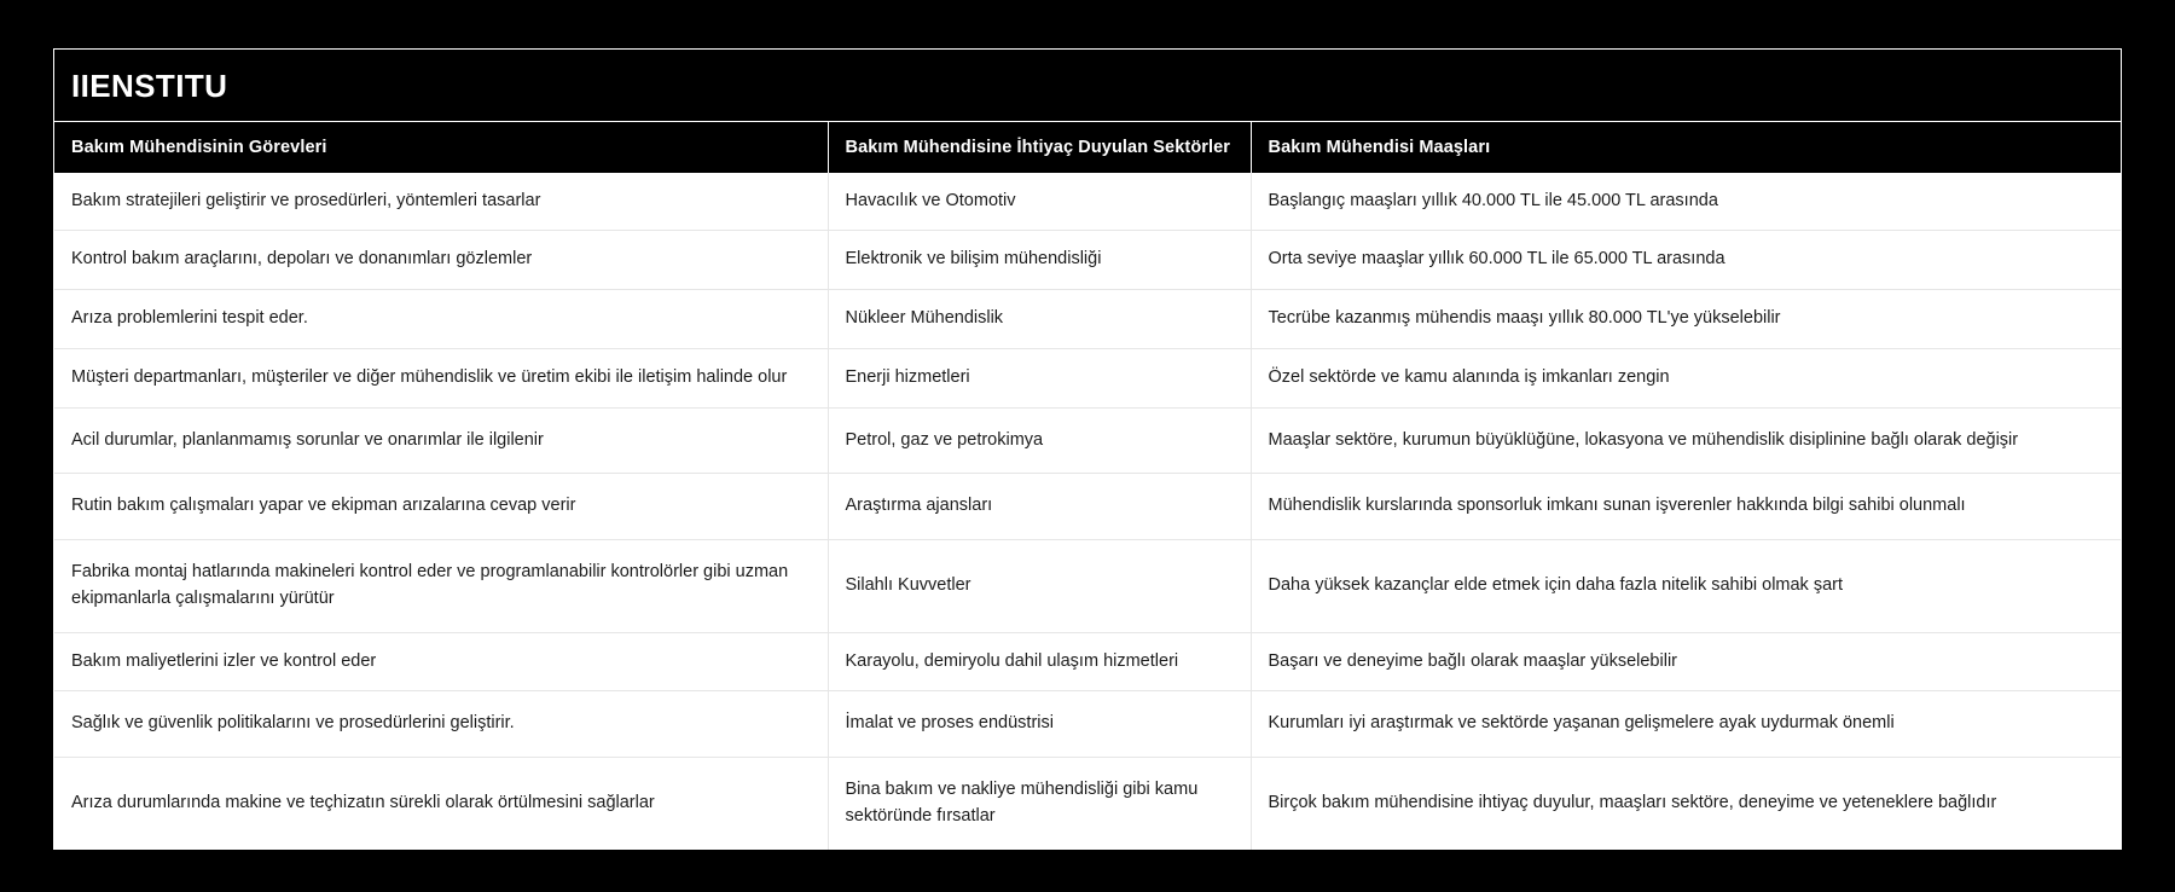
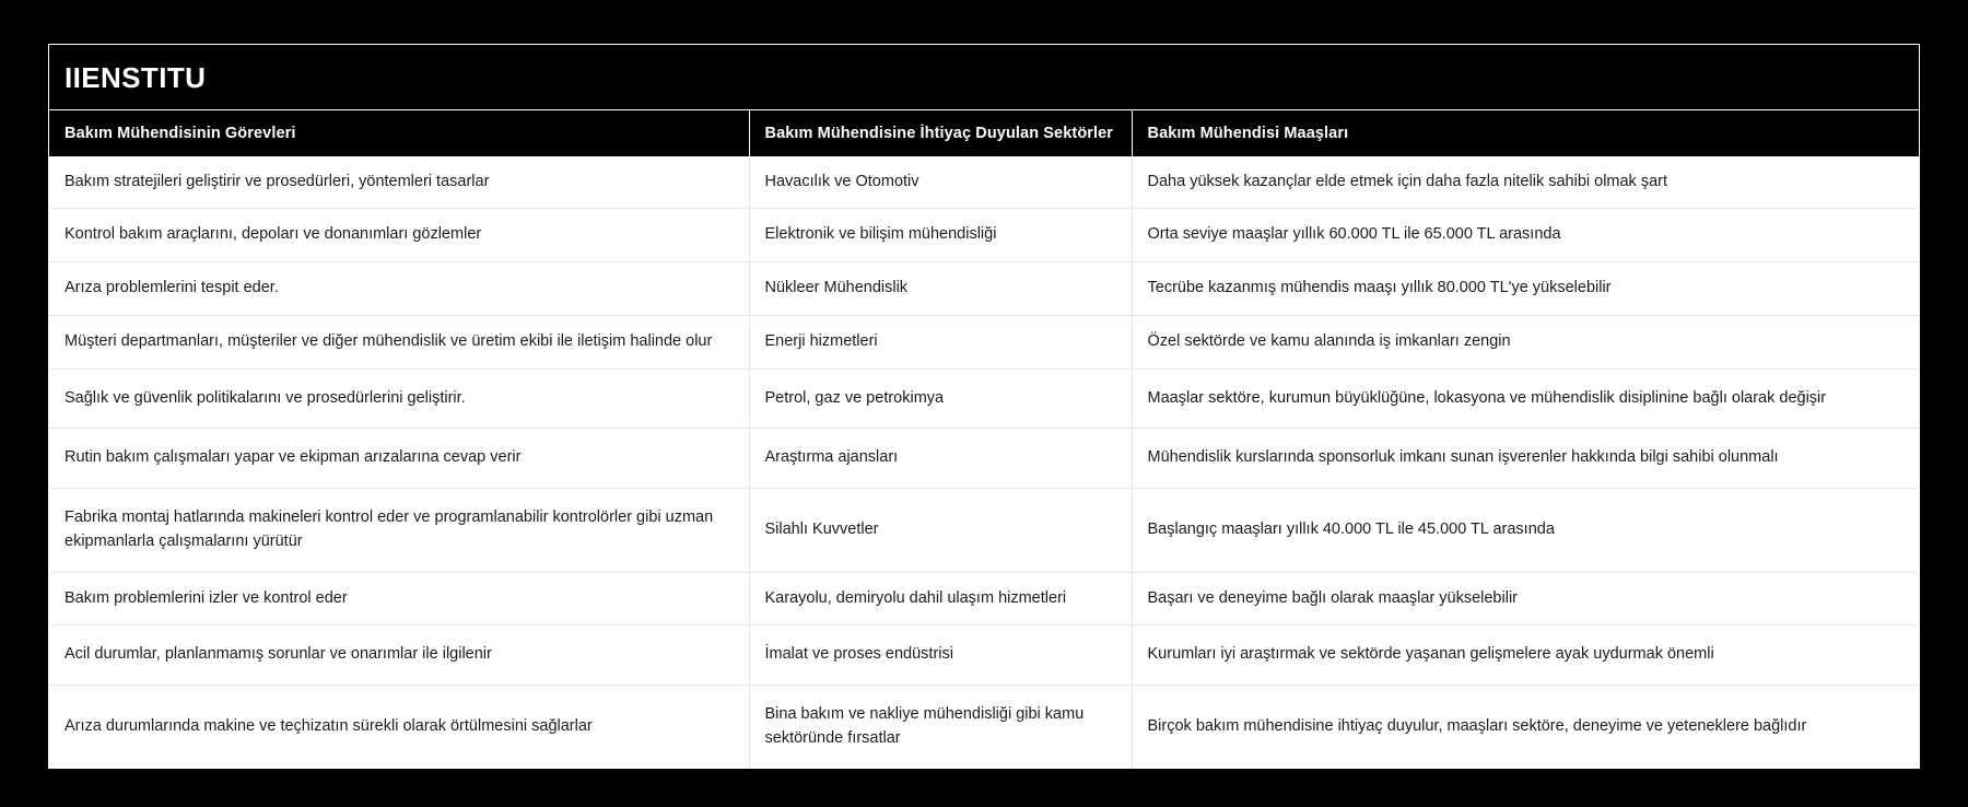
  IIENSTITU
  Bakım Mühendisinin Görevleri	Bakım Mühendisine İhtiyaç Duyulan Sektörler	Bakım Mühendisi Maaşları
- Bakım stratejileri geliştirir ve prosedürleri, yöntemleri tasarlar	Havacılık ve Otomotiv	Başlangıç maaşları yıllık 40.000 TL ile 45.000 TL arasında
+ Bakım stratejileri geliştirir ve prosedürleri, yöntemleri tasarlar	Havacılık ve Otomotiv	Daha yüksek kazançlar elde etmek için daha fazla nitelik sahibi olmak şart
  Kontrol bakım araçlarını, depoları ve donanımları gözlemler	Elektronik ve bilişim mühendisliği	Orta seviye maaşlar yıllık 60.000 TL ile 65.000 TL arasında
  Arıza problemlerini tespit eder.	Nükleer Mühendislik	Tecrübe kazanmış mühendis maaşı yıllık 80.000 TL'ye yükselebilir
  Müşteri departmanları, müşteriler ve diğer mühendislik ve üretim ekibi ile iletişim halinde olur	Enerji hizmetleri	Özel sektörde ve kamu alanında iş imkanları zengin
- Acil durumlar, planlanmamış sorunlar ve onarımlar ile ilgilenir	Petrol, gaz ve petrokimya	Maaşlar sektöre, kurumun büyüklüğüne, lokasyona ve mühendislik disiplinine bağlı olarak değişir
+ Sağlık ve güvenlik politikalarını ve prosedürlerini geliştirir.	Petrol, gaz ve petrokimya	Maaşlar sektöre, kurumun büyüklüğüne, lokasyona ve mühendislik disiplinine bağlı olarak değişir
  Rutin bakım çalışmaları yapar ve ekipman arızalarına cevap verir	Araştırma ajansları	Mühendislik kurslarında sponsorluk imkanı sunan işverenler hakkında bilgi sahibi olunmalı
- Fabrika montaj hatlarında makineleri kontrol eder ve programlanabilir kontrolörler gibi uzman ekipmanlarla çalışmalarını yürütür	Silahlı Kuvvetler	Daha yüksek kazançlar elde etmek için daha fazla nitelik sahibi olmak şart
+ Fabrika montaj hatlarında makineleri kontrol eder ve programlanabilir kontrolörler gibi uzman ekipmanlarla çalışmalarını yürütür	Silahlı Kuvvetler	Başlangıç maaşları yıllık 40.000 TL ile 45.000 TL arasında
- Bakım maliyetlerini izler ve kontrol eder	Karayolu, demiryolu dahil ulaşım hizmetleri	Başarı ve deneyime bağlı olarak maaşlar yükselebilir
+ Bakım problemlerini izler ve kontrol eder	Karayolu, demiryolu dahil ulaşım hizmetleri	Başarı ve deneyime bağlı olarak maaşlar yükselebilir
- Sağlık ve güvenlik politikalarını ve prosedürlerini geliştirir.	İmalat ve proses endüstrisi	Kurumları iyi araştırmak ve sektörde yaşanan gelişmelere ayak uydurmak önemli
+ Acil durumlar, planlanmamış sorunlar ve onarımlar ile ilgilenir	İmalat ve proses endüstrisi	Kurumları iyi araştırmak ve sektörde yaşanan gelişmelere ayak uydurmak önemli
  Arıza durumlarında makine ve teçhizatın sürekli olarak örtülmesini sağlarlar	Bina bakım ve nakliye mühendisliği gibi kamu sektöründe fırsatlar	Birçok bakım mühendisine ihtiyaç duyulur, maaşları sektöre, deneyime ve yeteneklere bağlıdır
